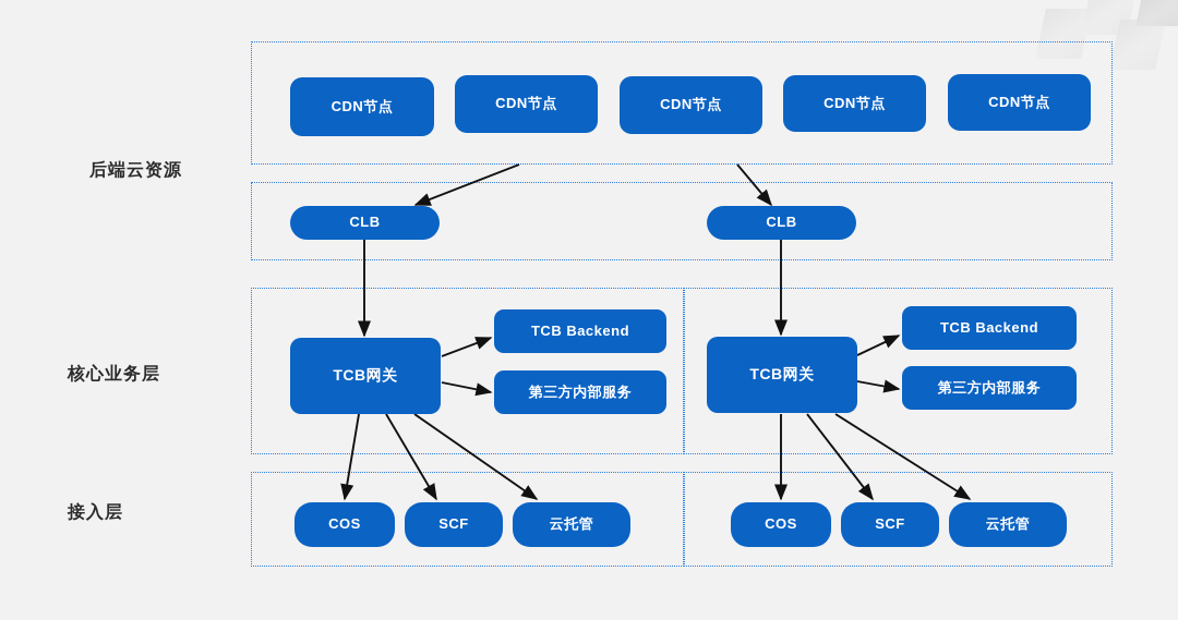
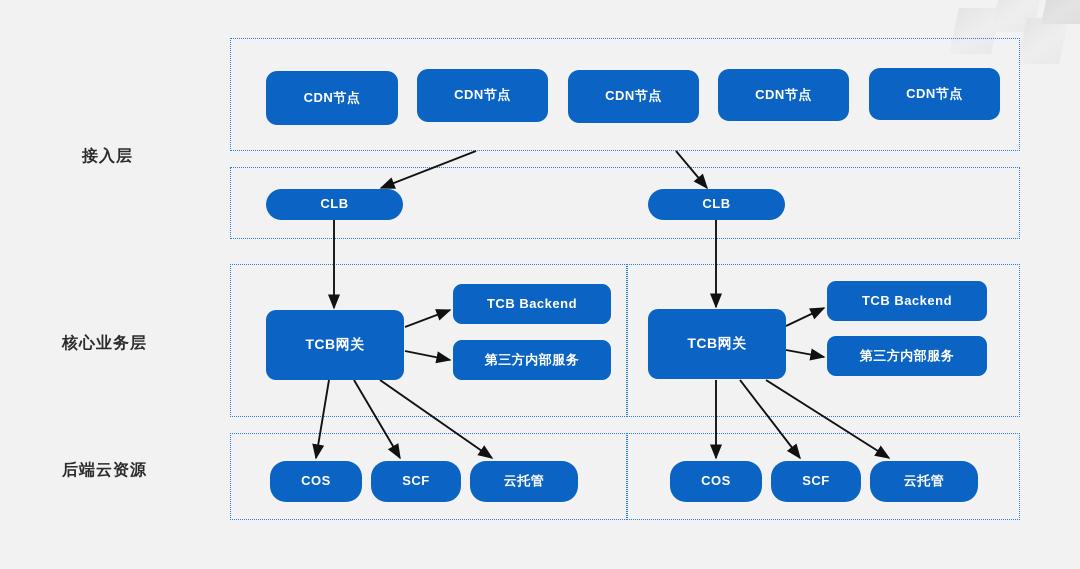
- 后端云资源
+ 接入层
  核心业务层
- 接入层
+ 后端云资源
  CDN节点
  CDN节点
  CDN节点
  CDN节点
  CDN节点
  CLB
  CLB
  TCB网关
  TCB Backend
  第三方内部服务
  TCB网关
  TCB Backend
  第三方内部服务
  COS
  SCF
  云托管
  COS
  SCF
  云托管
